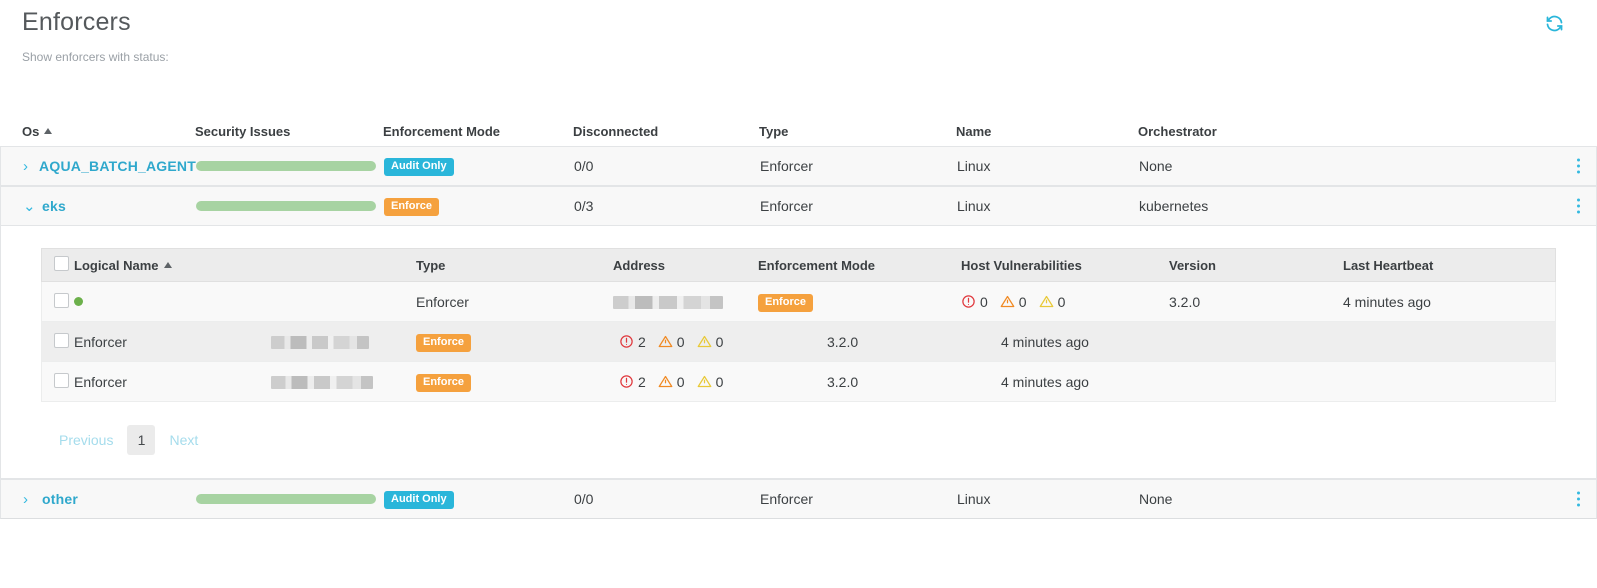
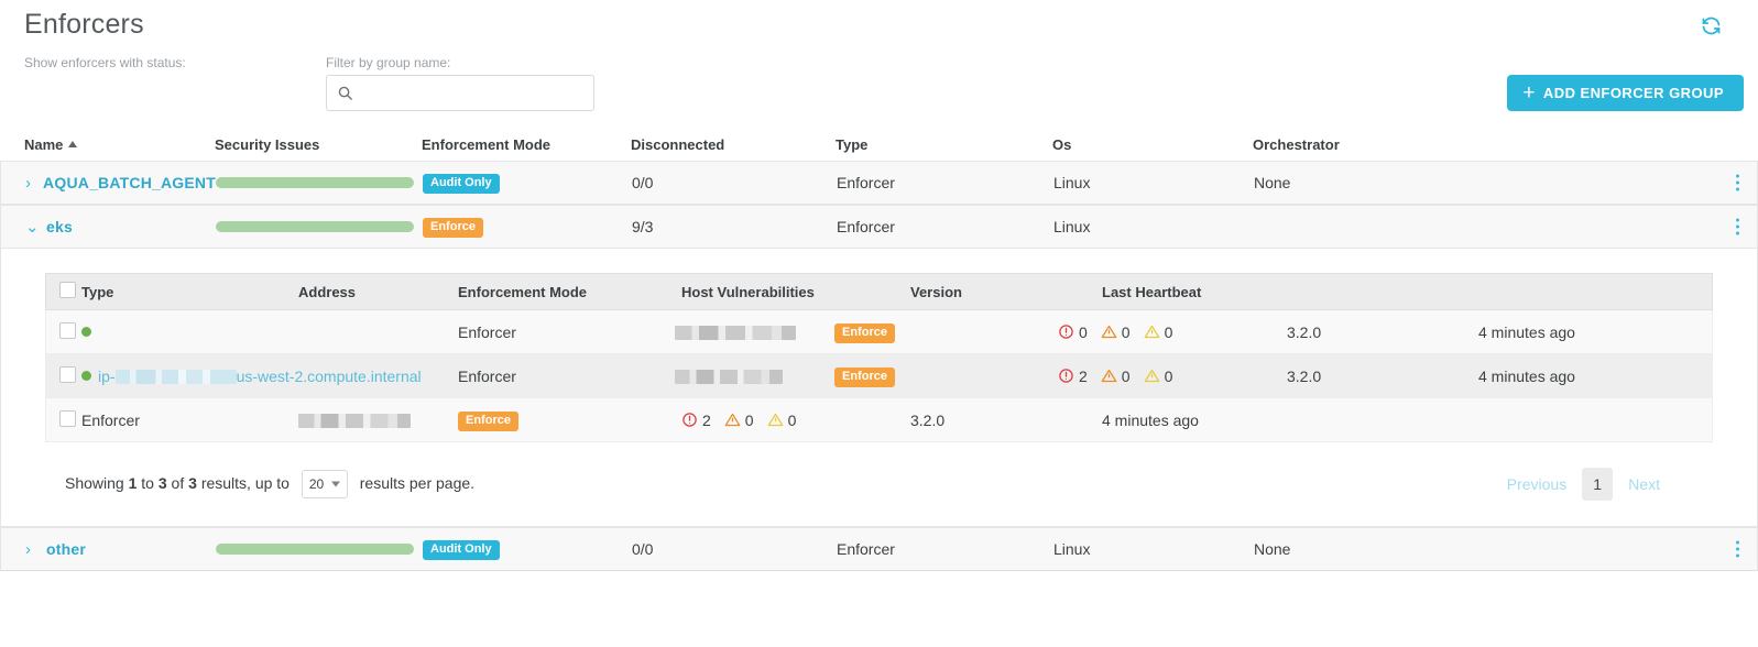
  Enforcers
  Show enforcers with status:
+ Filter by group name:
+ +
+ ADD ENFORCER GROUP
- Os
+ Name
  Security Issues
  Enforcement Mode
  Disconnected
  Type
- Name
+ Os
  Orchestrator
  ›
  AQUA_BATCH_AGENT
  Audit Only
  0/0
  Enforcer
  Linux
  None
  ⌄
  eks
  Enforce
- 0/3
+ 9/3
  Enforcer
  Linux
- kubernetes
- Logical Name
  Type
  Address
  Enforcement Mode
  Host Vulnerabilities
  Version
  Last Heartbeat
  Enforcer
  Enforce
  0
  0
  0
  3.2.0
  4 minutes ago
+ ip- us-west-2.compute.internal
  Enforcer
  Enforce
  2
  0
  0
  3.2.0
  4 minutes ago
  Enforcer
  Enforce
  2
  0
  0
  3.2.0
  4 minutes ago
+ Showing 1 to 3 of 3 results, up to
+ 20
+ results per page.
  Previous
  1
  Next
  ›
  other
  Audit Only
  0/0
  Enforcer
  Linux
  None
